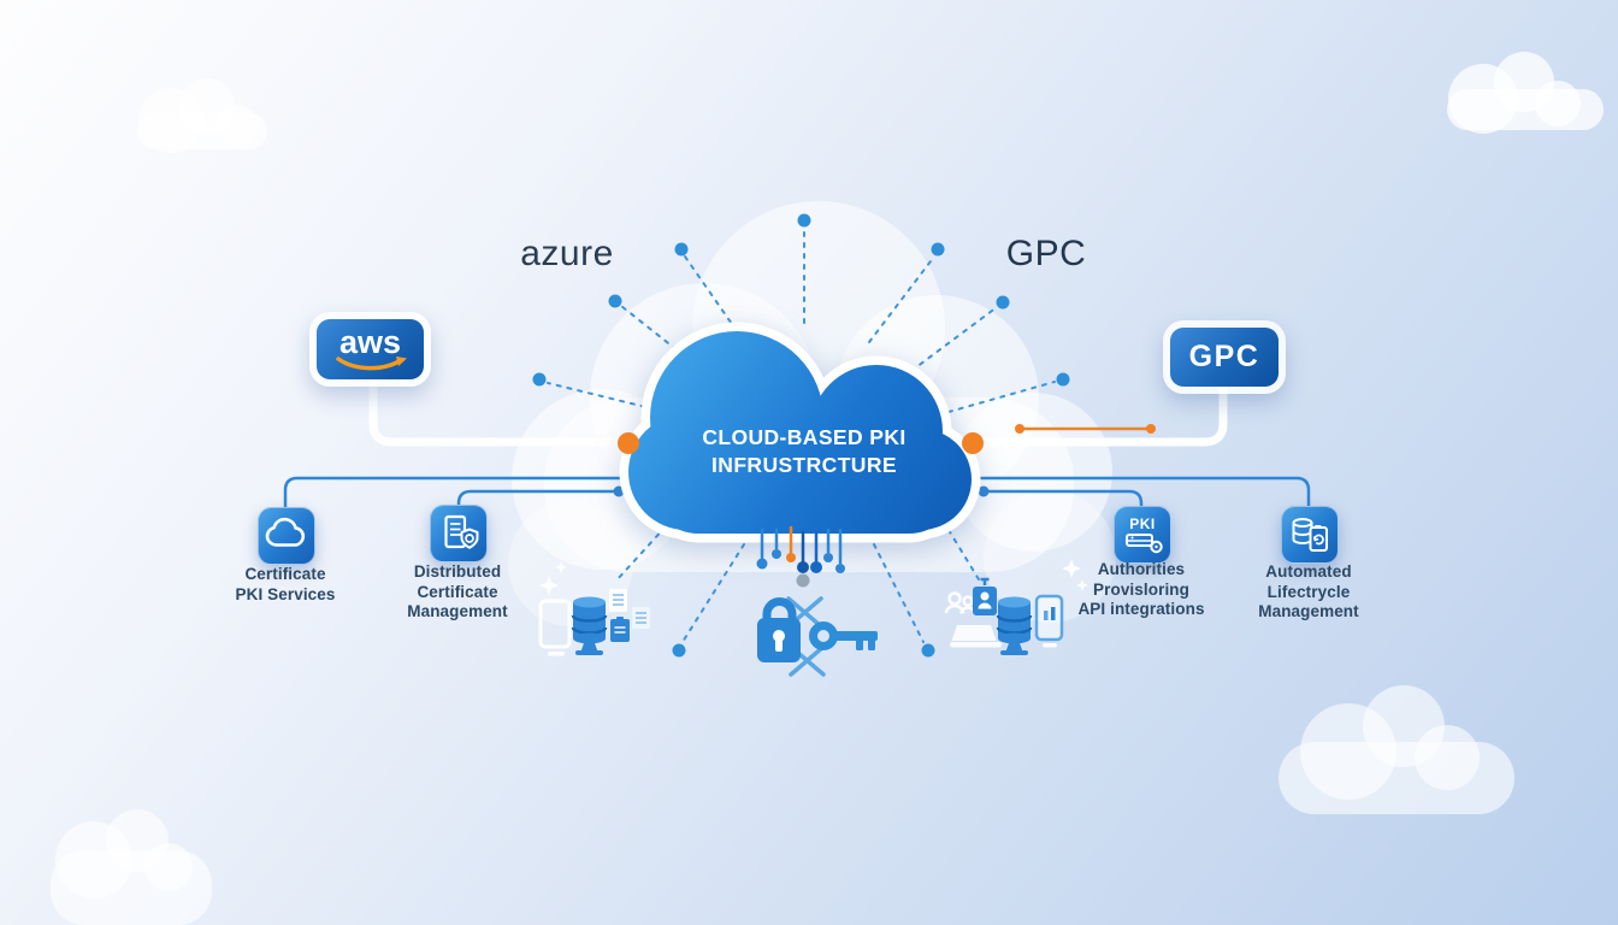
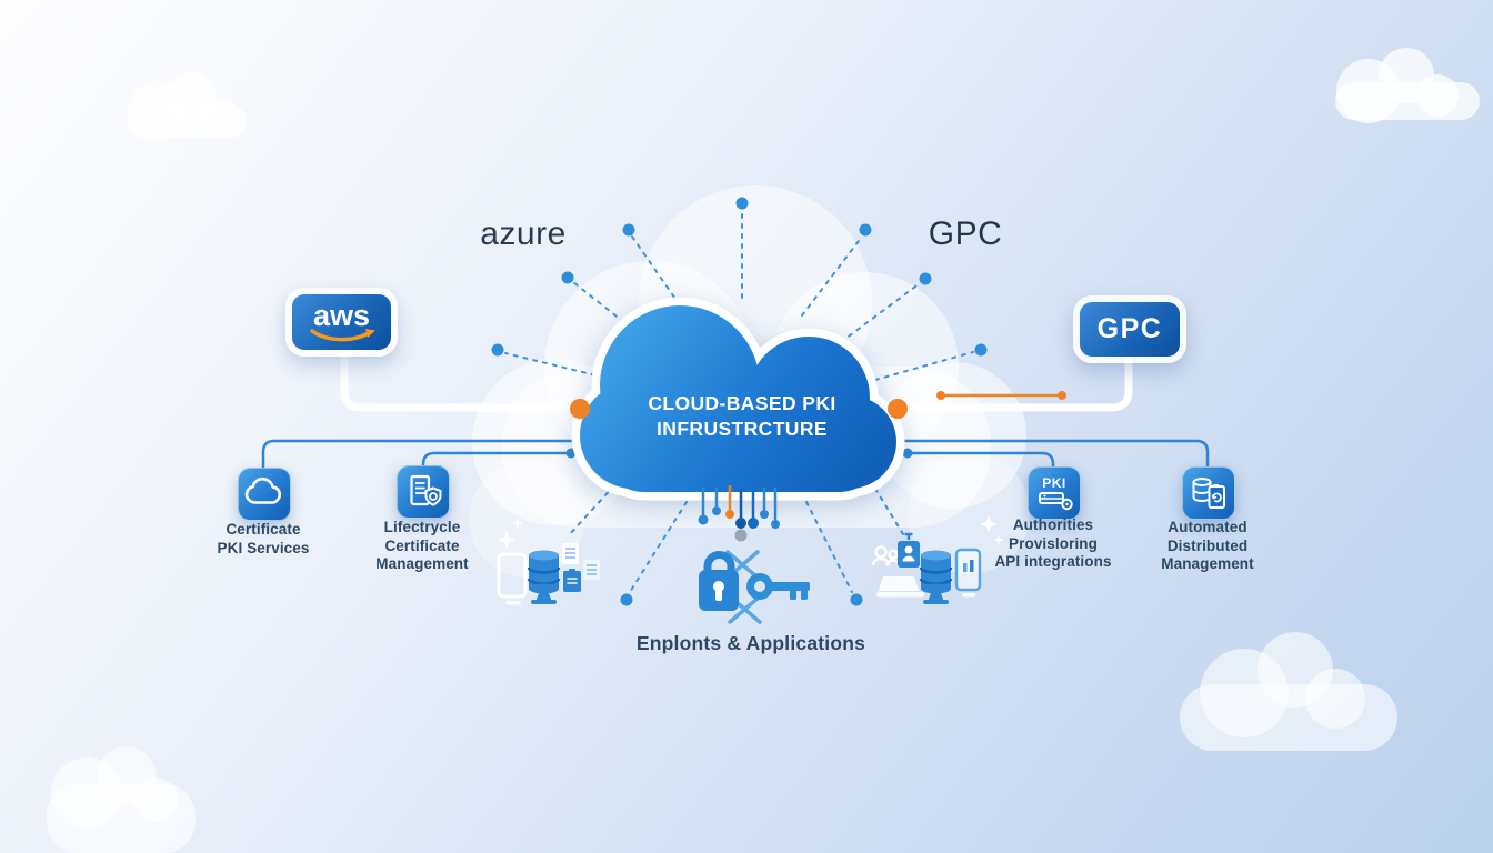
  azure
  GPC
  aws
  GPC
  CLOUD-BASED PKI
  INFRUSTRCTURE
  PKI
  Certificate
  PKI Services
- Distributed
+ Lifectrycle
  Certificate
  Management
  Authorities
  Provisloring
  API integrations
  Automated
- Lifectrycle
+ Distributed
  Management
+ Enplonts & Applications
